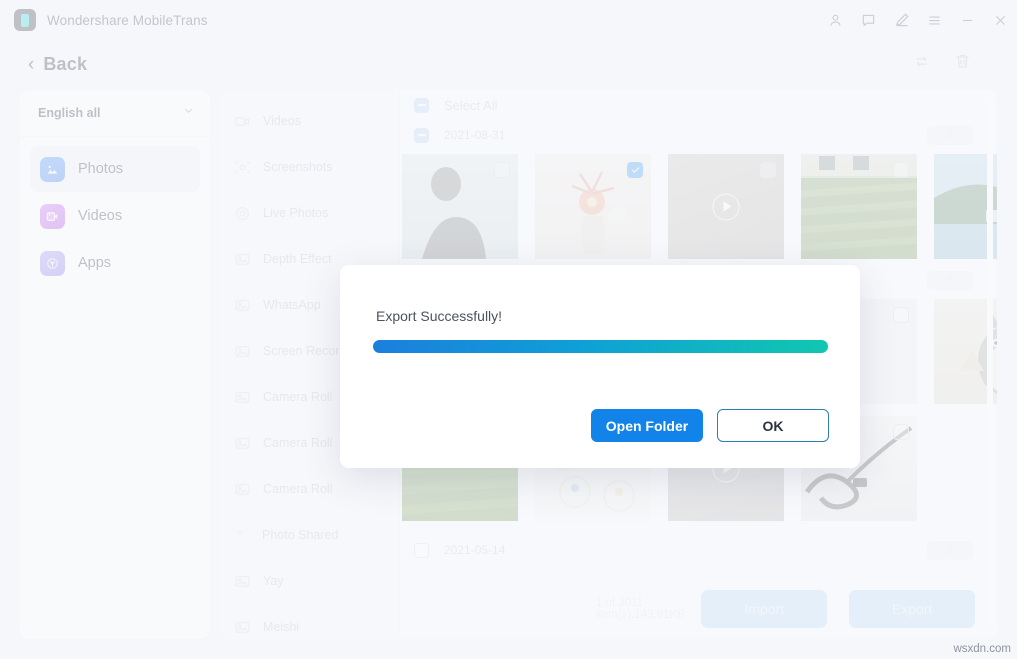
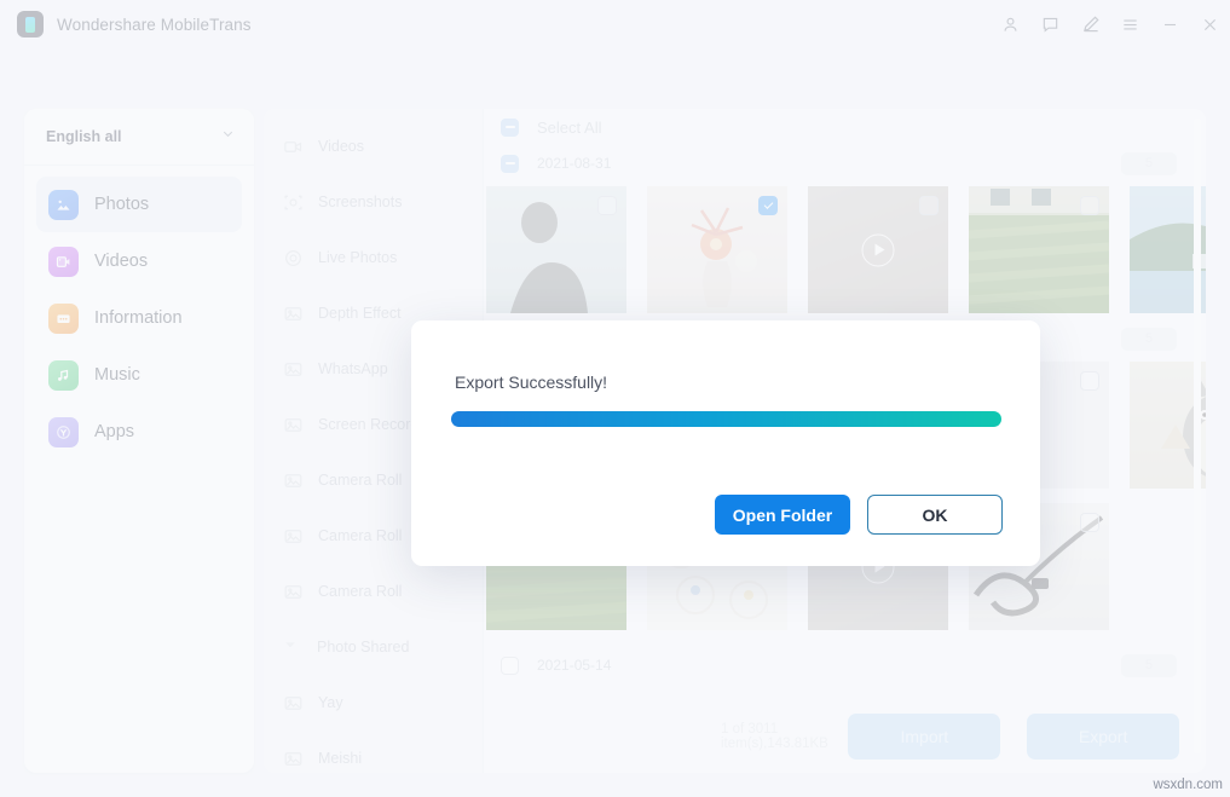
  Wondershare MobileTrans
- ‹
- Back
  English all
  Photos
  Videos
+ Information
+ Music
  Apps
  Screen Recor
  Export Successfully!
  Open Folder
  OK
  wsxdn.com
